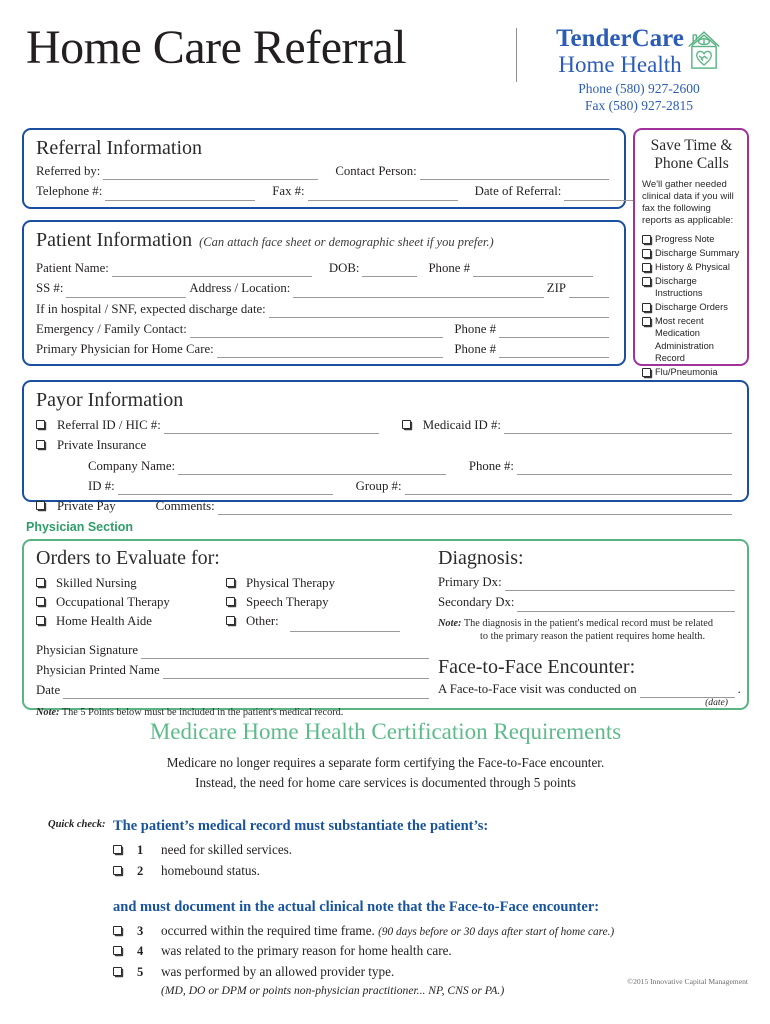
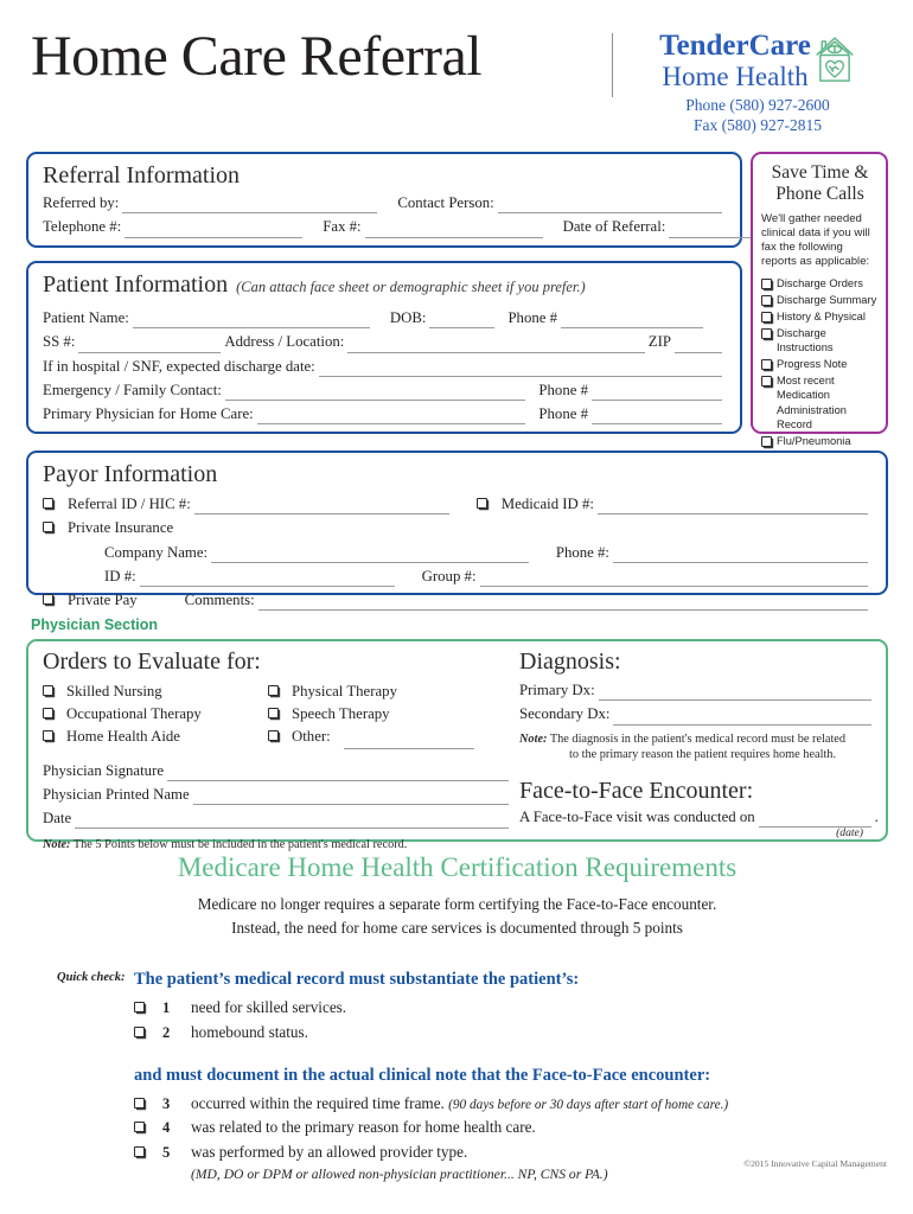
  Home Care Referral
  TenderCare
  Home Health
  Phone (580) 927-2600
  Fax (580) 927-2815
  Referral Information
  Referred by:
  Contact Person:
  Telephone #:
  Fax #:
  Date of Referral:
  Patient Information (Can attach face sheet or demographic sheet if you prefer.)
  Patient Name:
  DOB:
  Phone #
  SS #:
  Address / Location:
  ZIP
  If in hospital / SNF, expected discharge date:
  Emergency / Family Contact:
  Phone #
  Primary Physician for Home Care:
  Phone #
  Save Time &
  Phone Calls
  We'll gather needed clinical data if you will fax the following reports as applicable:
- Progress Note
+ Discharge Orders
  Discharge Summary
  History & Physical
  Discharge Instructions
- Discharge Orders
+ Progress Note
  Most recent Medication Administration Record
  Payor Information
  Referral ID / HIC #:
  Medicaid ID #:
  Private Insurance
  Company Name:
  Phone #:
  ID #:
  Group #:
  Private Pay
  Comments:
  Physician Section
  Orders to Evaluate for:
  Skilled Nursing
  Physical Therapy
  Occupational Therapy
  Speech Therapy
  Home Health Aide
  Other:
  Physician Signature
  Physician Printed Name
  Date
  Note: The 5 Points below must be included in the patient's medical record.
  Diagnosis:
  Primary Dx:
  Secondary Dx:
  Note: The diagnosis in the patient's medical record must be related
  to the primary reason the patient requires home health.
  Face-to-Face Encounter:
  A Face-to-Face visit was conducted on
  .
  (date)
  Medicare Home Health Certification Requirements
  Medicare no longer requires a separate form certifying the Face-to-Face encounter.
  Instead, the need for home care services is documented through 5 points
  Quick check:
  The patient’s medical record must substantiate the patient’s:
  1
  need for skilled services.
  2
  homebound status.
  and must document in the actual clinical note that the Face-to-Face encounter:
  3
  occurred within the required time frame. (90 days before or 30 days after start of home care.)
  4
  was related to the primary reason for home health care.
  5
  was performed by an allowed provider type.
- (MD, DO or DPM or points non-physician practitioner... NP, CNS or PA.)
+ (MD, DO or DPM or allowed non-physician practitioner... NP, CNS or PA.)
  ©2015 Innovative Capital Management
